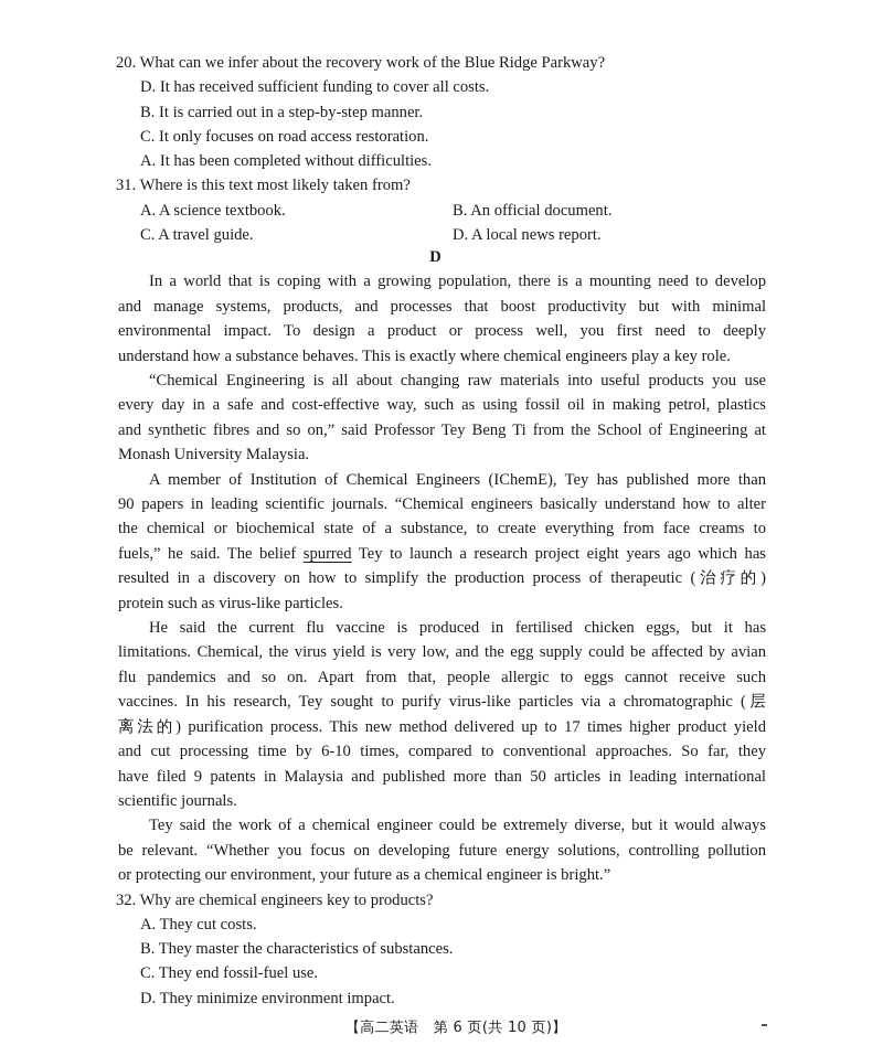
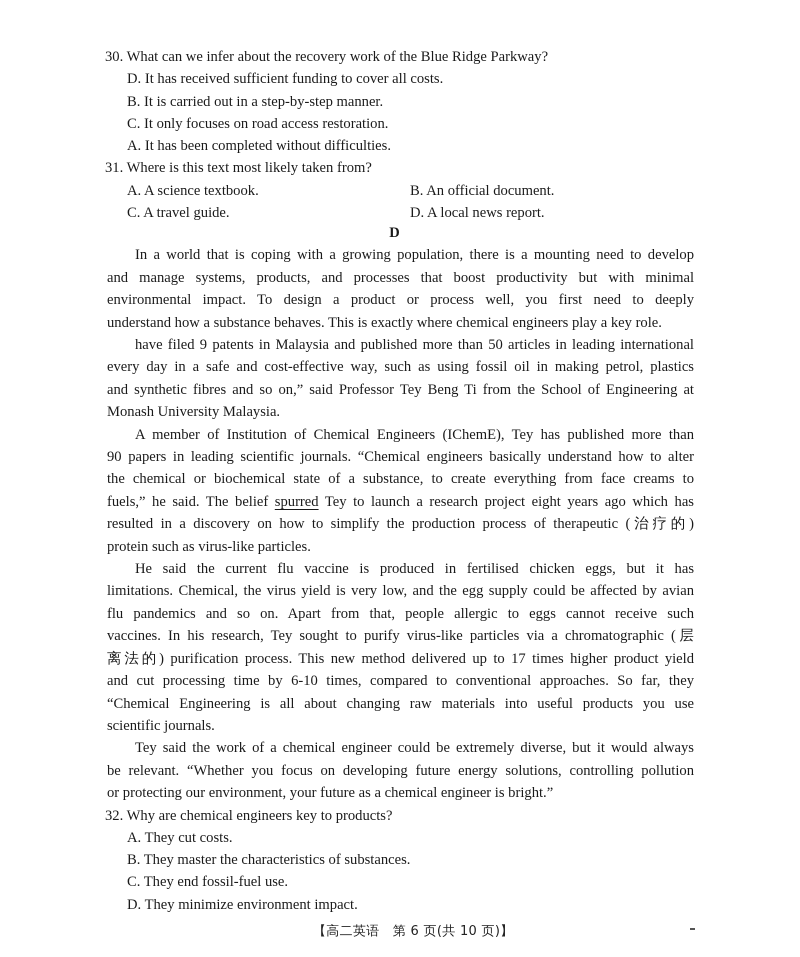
- 20. What can we infer about the recovery work of the Blue Ridge Parkway?
+ 30. What can we infer about the recovery work of the Blue Ridge Parkway?
  D. It has received sufficient funding to cover all costs.
  B. It is carried out in a step-by-step manner.
  C. It only focuses on road access restoration.
  A. It has been completed without difficulties.
  31. Where is this text most likely taken from?
  A. A science textbook.
  B. An official document.
  C. A travel guide.
  D. A local news report.
  D
  In a world that is coping with a growing population, there is a mounting need to develop
  and manage systems, products, and processes that boost productivity but with minimal
  environmental impact. To design a product or process well, you first need to deeply
  understand how a substance behaves. This is exactly where chemical engineers play a key role.
- “Chemical Engineering is all about changing raw materials into useful products you use
+ have filed 9 patents in Malaysia and published more than 50 articles in leading international
  every day in a safe and cost-effective way, such as using fossil oil in making petrol, plastics
  and synthetic fibres and so on,” said Professor Tey Beng Ti from the School of Engineering at
  Monash University Malaysia.
  A member of Institution of Chemical Engineers (IChemE), Tey has published more than
  90 papers in leading scientific journals. “Chemical engineers basically understand how to alter
  the chemical or biochemical state of a substance, to create everything from face creams to
  fuels,” he said. The belief spurred Tey to launch a research project eight years ago which has
  resulted in a discovery on how to simplify the production process of therapeutic (治疗的)
  protein such as virus-like particles.
  He said the current flu vaccine is produced in fertilised chicken eggs, but it has
  limitations. Chemical, the virus yield is very low, and the egg supply could be affected by avian
  flu pandemics and so on. Apart from that, people allergic to eggs cannot receive such
  vaccines. In his research, Tey sought to purify virus-like particles via a chromatographic (层
  离法的) purification process. This new method delivered up to 17 times higher product yield
  and cut processing time by 6-10 times, compared to conventional approaches. So far, they
- have filed 9 patents in Malaysia and published more than 50 articles in leading international
+ “Chemical Engineering is all about changing raw materials into useful products you use
  scientific journals.
  Tey said the work of a chemical engineer could be extremely diverse, but it would always
  be relevant. “Whether you focus on developing future energy solutions, controlling pollution
  or protecting our environment, your future as a chemical engineer is bright.”
  32. Why are chemical engineers key to products?
  A. They cut costs.
  B. They master the characteristics of substances.
  C. They end fossil-fuel use.
  D. They minimize environment impact.
  【高二英语 第 6 页(共 10 页)】
